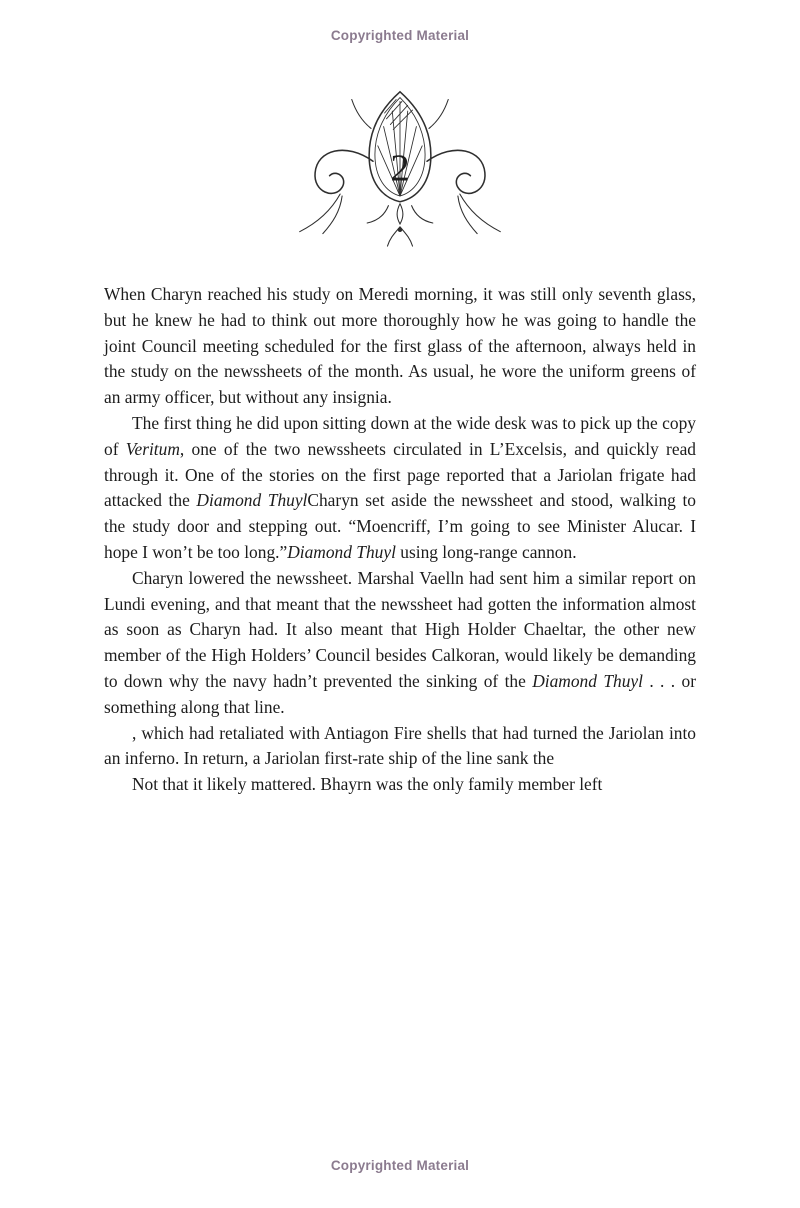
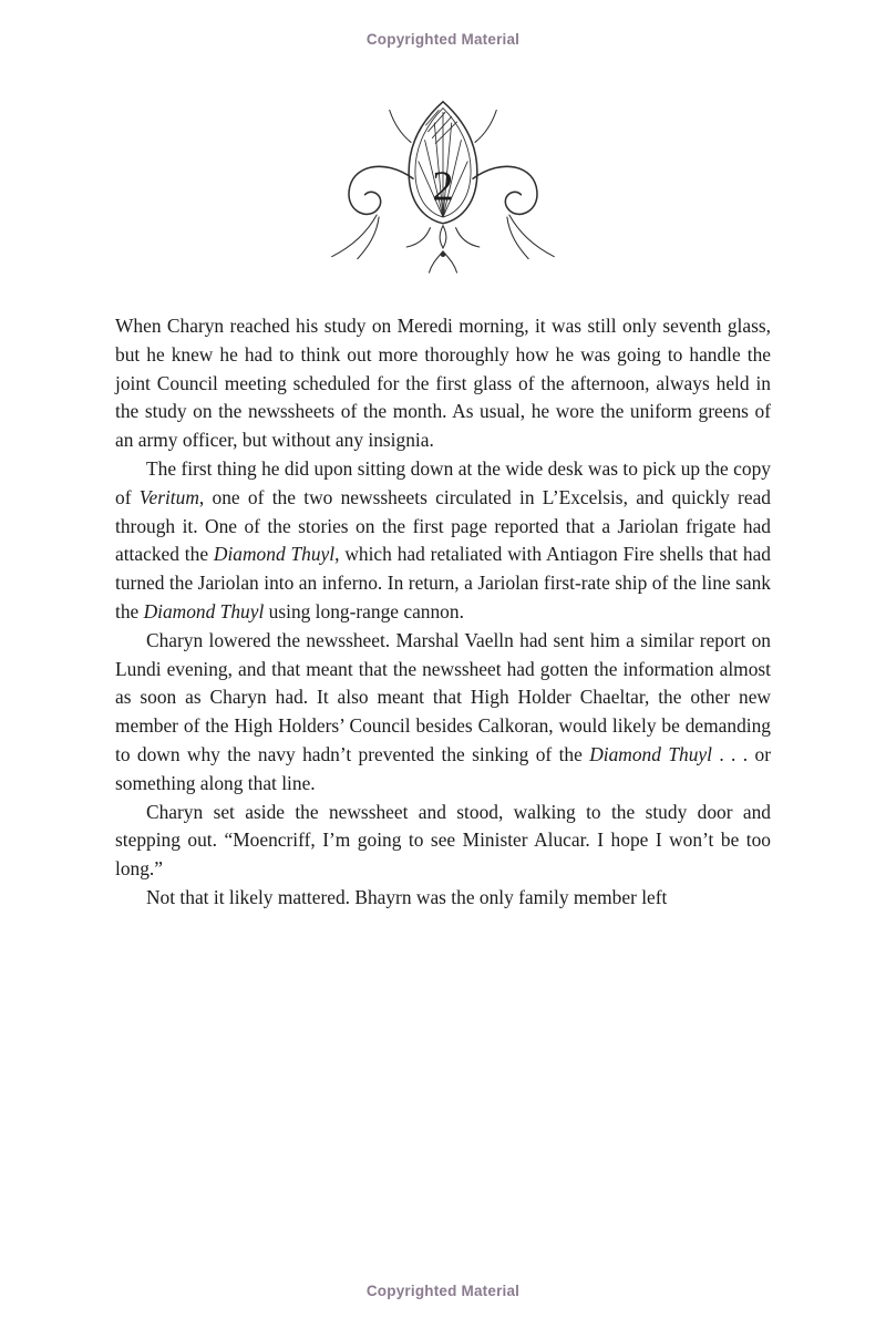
  Copyrighted Material
  2
  When Charyn reached his study on Meredi morning, it was still only seventh glass, but he knew he had to think out more thoroughly how he was going to handle the joint Council meeting scheduled for the first glass of the afternoon, always held in the study on the newssheets of the month. As usual, he wore the uniform greens of an army officer, but without any insignia.
- The first thing he did upon sitting down at the wide desk was to pick up the copy of Veritum, one of the two newssheets circulated in L’Excelsis, and quickly read through it. One of the stories on the first page reported that a Jariolan frigate had attacked the Diamond ThuylCharyn set aside the newssheet and stood, walking to the study door and stepping out. “Moencriff, I’m going to see Minister Alucar. I hope I won’t be too long.”Diamond Thuyl using long-range cannon.
+ The first thing he did upon sitting down at the wide desk was to pick up the copy of Veritum, one of the two newssheets circulated in L’Excelsis, and quickly read through it. One of the stories on the first page reported that a Jariolan frigate had attacked the Diamond Thuyl, which had retaliated with Antiagon Fire shells that had turned the Jariolan into an inferno. In return, a Jariolan first-rate ship of the line sank the Diamond Thuyl using long-range cannon.
  Charyn lowered the newssheet. Marshal Vaelln had sent him a similar report on Lundi evening, and that meant that the newssheet had gotten the information almost as soon as Charyn had. It also meant that High Holder Chaeltar, the other new member of the High Holders’ Council besides Calkoran, would likely be demanding to down why the navy hadn’t prevented the sinking of the Diamond Thuyl . . . or something along that line.
- , which had retaliated with Antiagon Fire shells that had turned the Jariolan into an inferno. In return, a Jariolan first-rate ship of the line sank the
+ Charyn set aside the newssheet and stood, walking to the study door and stepping out. “Moencriff, I’m going to see Minister Alucar. I hope I won’t be too long.”
  Not that it likely mattered. Bhayrn was the only family member left
  Copyrighted Material
